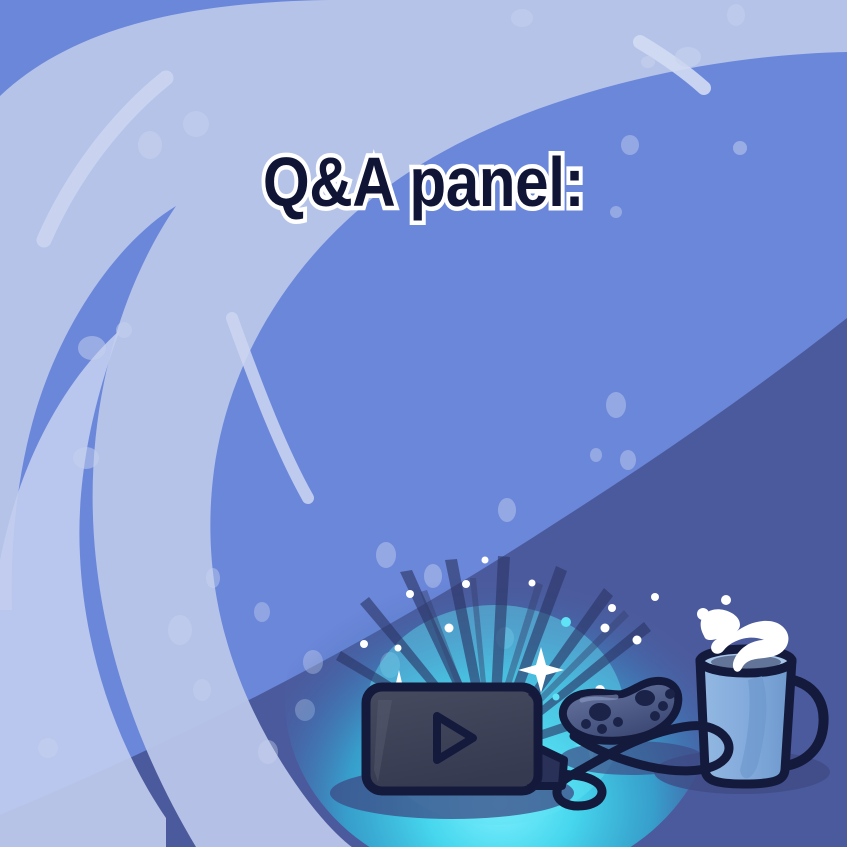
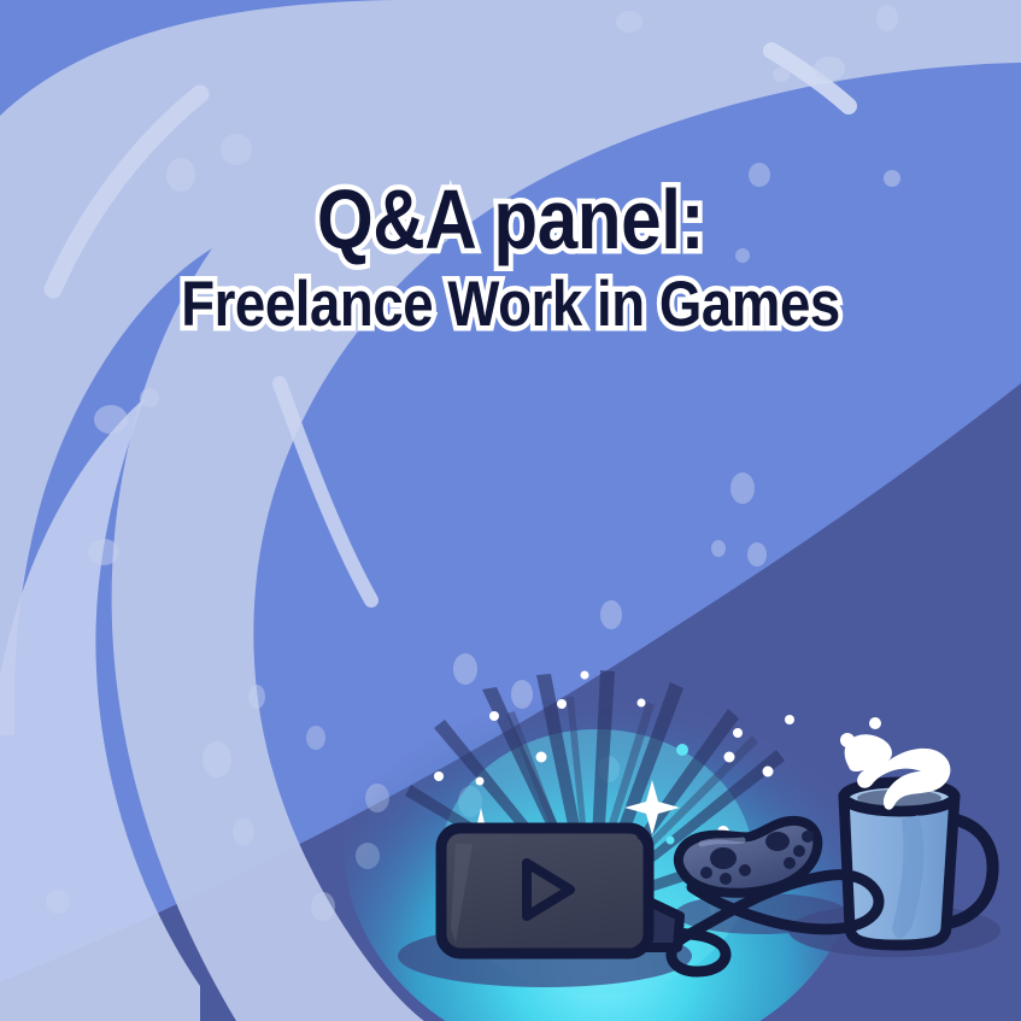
  Q&A panel:
+ Freelance Work in Games
